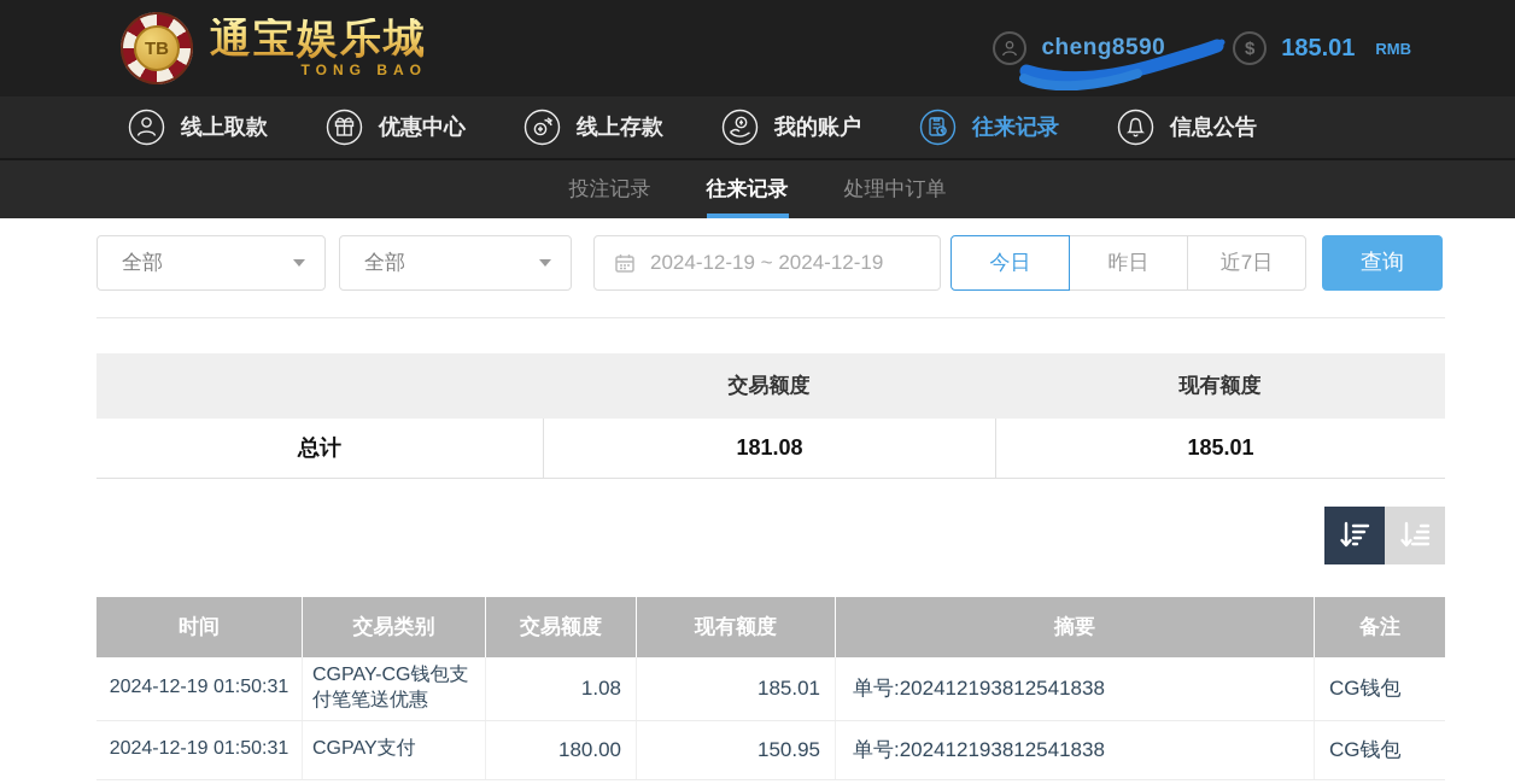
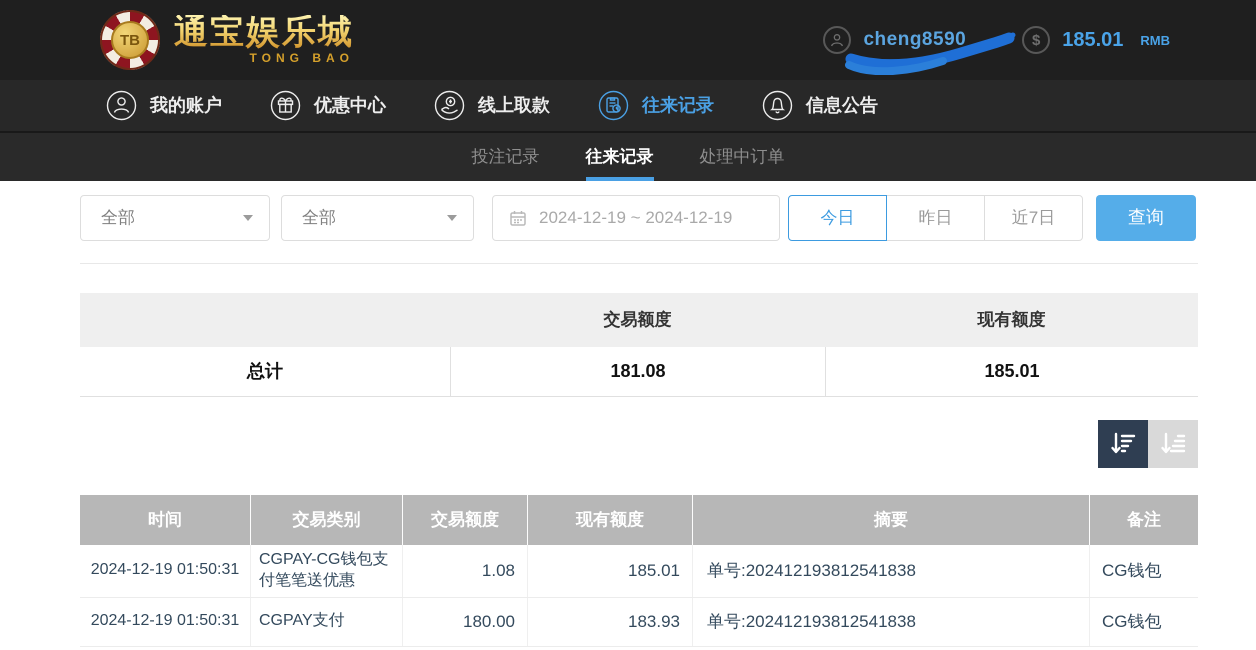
  TB
  通宝娱乐城
  TONG BAO
  cheng8590
  $
  185.01
  RMB
- 线上取款
+ 我的账户
  优惠中心
- 线上存款
- 我的账户
+ 线上取款
  往来记录
  信息公告
  投注记录
  往来记录
  处理中订单
  全部
  全部
  2024-12-19 ~ 2024-12-19
  今日
  昨日
  近7日
  查询
  交易额度
  现有额度
  总计
  181.08
  185.01
  时间
  交易类别
  交易额度
  现有额度
  摘要
  备注
  2024-12-19 01:50:31
  CGPAY-CG钱包支付笔笔送优惠
  1.08
  185.01
  单号:202412193812541838
  CG钱包
  2024-12-19 01:50:31
  CGPAY支付
  180.00
- 150.95
+ 183.93
  单号:202412193812541838
  CG钱包
